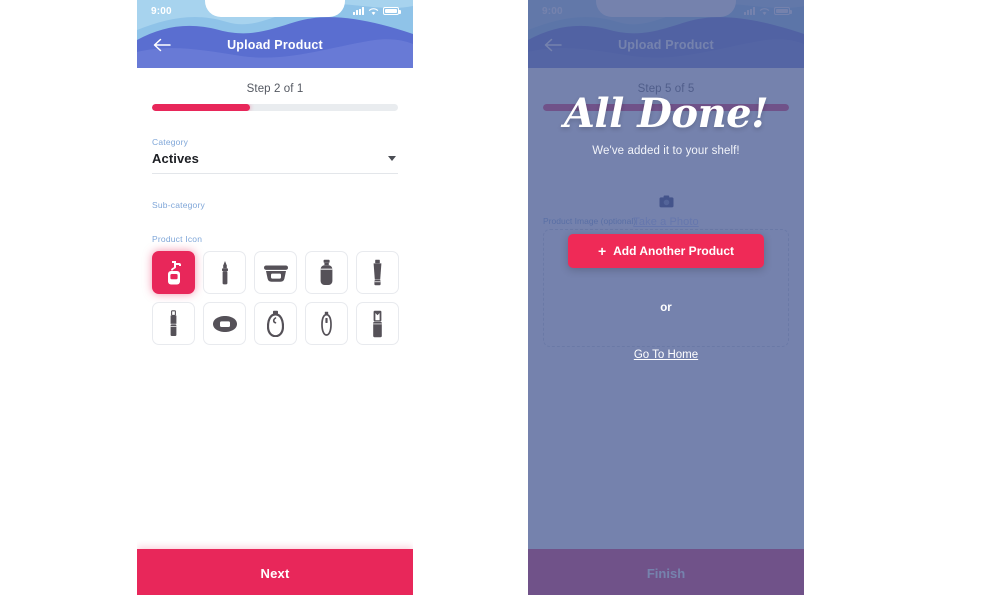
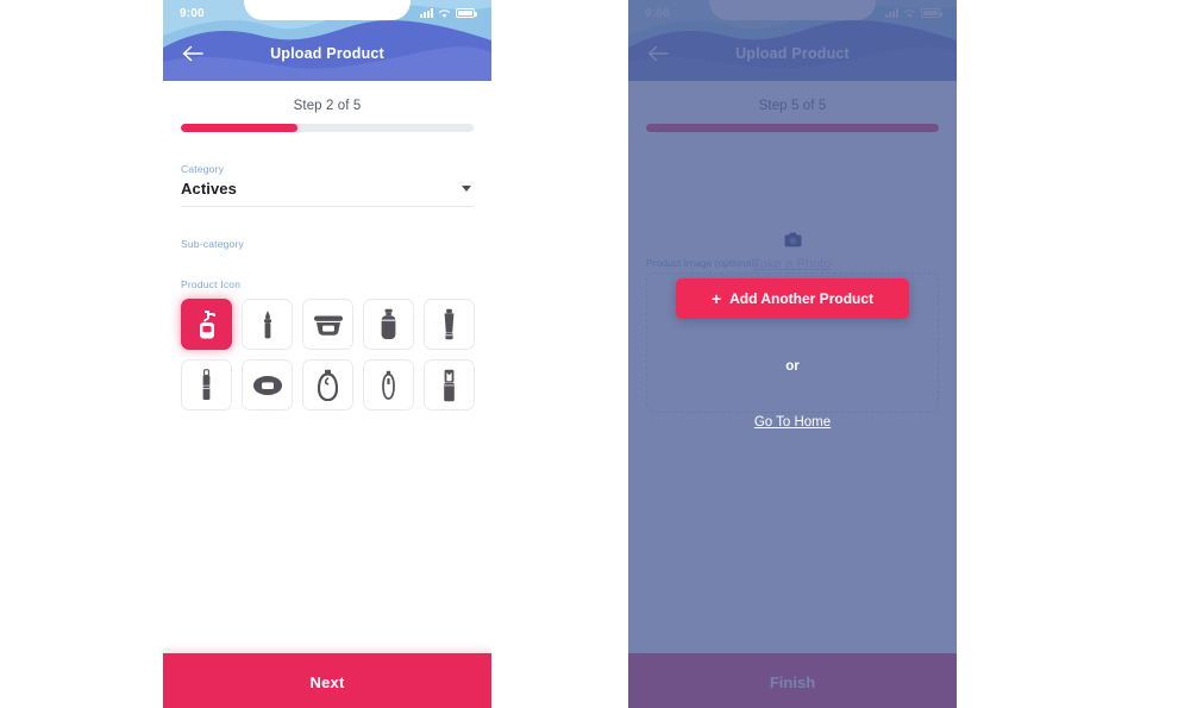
  9:00
  Upload Product
- Step 2 of 1
+ Step 2 of 5
  Category
  Actives
  Sub-category
  Product Icon
  Next
  Upload Product
  Step 5 of 5
  Product Image (optional)
  Finish
- All Done!
- We've added it to your shelf!
  +
  Add Another Product
  or
  Go To Home
